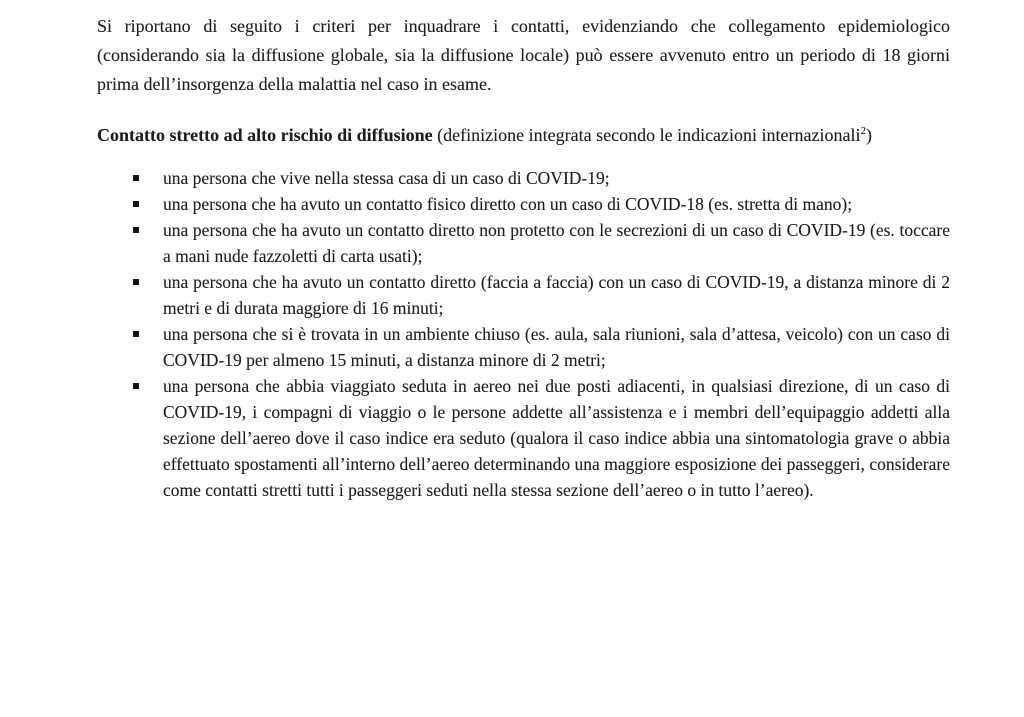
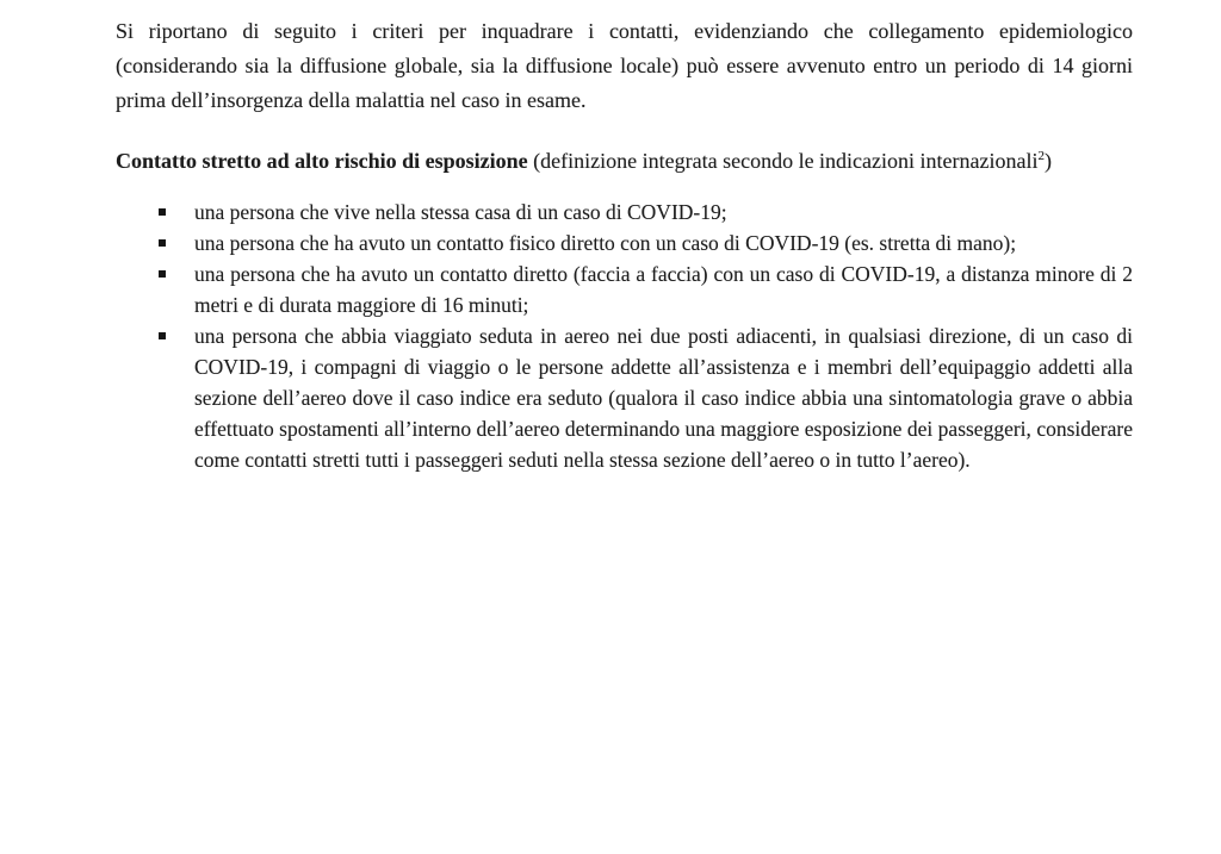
- Si riportano di seguito i criteri per inquadrare i contatti, evidenziando che collegamento epidemiologico (considerando sia la diffusione globale, sia la diffusione locale) può essere avvenuto entro un periodo di 18 giorni prima dell’insorgenza della malattia nel caso in esame.
+ Si riportano di seguito i criteri per inquadrare i contatti, evidenziando che collegamento epidemiologico (considerando sia la diffusione globale, sia la diffusione locale) può essere avvenuto entro un periodo di 14 giorni prima dell’insorgenza della malattia nel caso in esame.
- Contatto stretto ad alto rischio di diffusione (definizione integrata secondo le indicazioni internazionali2)
+ Contatto stretto ad alto rischio di esposizione (definizione integrata secondo le indicazioni internazionali2)
  una persona che vive nella stessa casa di un caso di COVID-19;
- una persona che ha avuto un contatto fisico diretto con un caso di COVID-18 (es. stretta di mano);
+ una persona che ha avuto un contatto fisico diretto con un caso di COVID-19 (es. stretta di mano);
- una persona che ha avuto un contatto diretto non protetto con le secrezioni di un caso di COVID-19 (es. toccare a mani nude fazzoletti di carta usati);
  una persona che ha avuto un contatto diretto (faccia a faccia) con un caso di COVID-19, a distanza minore di 2 metri e di durata maggiore di 16 minuti;
- una persona che si è trovata in un ambiente chiuso (es. aula, sala riunioni, sala d’attesa, veicolo) con un caso di COVID-19 per almeno 15 minuti, a distanza minore di 2 metri;
  una persona che abbia viaggiato seduta in aereo nei due posti adiacenti, in qualsiasi direzione, di un caso di COVID-19, i compagni di viaggio o le persone addette all’assistenza e i membri dell’equipaggio addetti alla sezione dell’aereo dove il caso indice era seduto (qualora il caso indice abbia una sintomatologia grave o abbia effettuato spostamenti all’interno dell’aereo determinando una maggiore esposizione dei passeggeri, considerare come contatti stretti tutti i passeggeri seduti nella stessa sezione dell’aereo o in tutto l’aereo).
